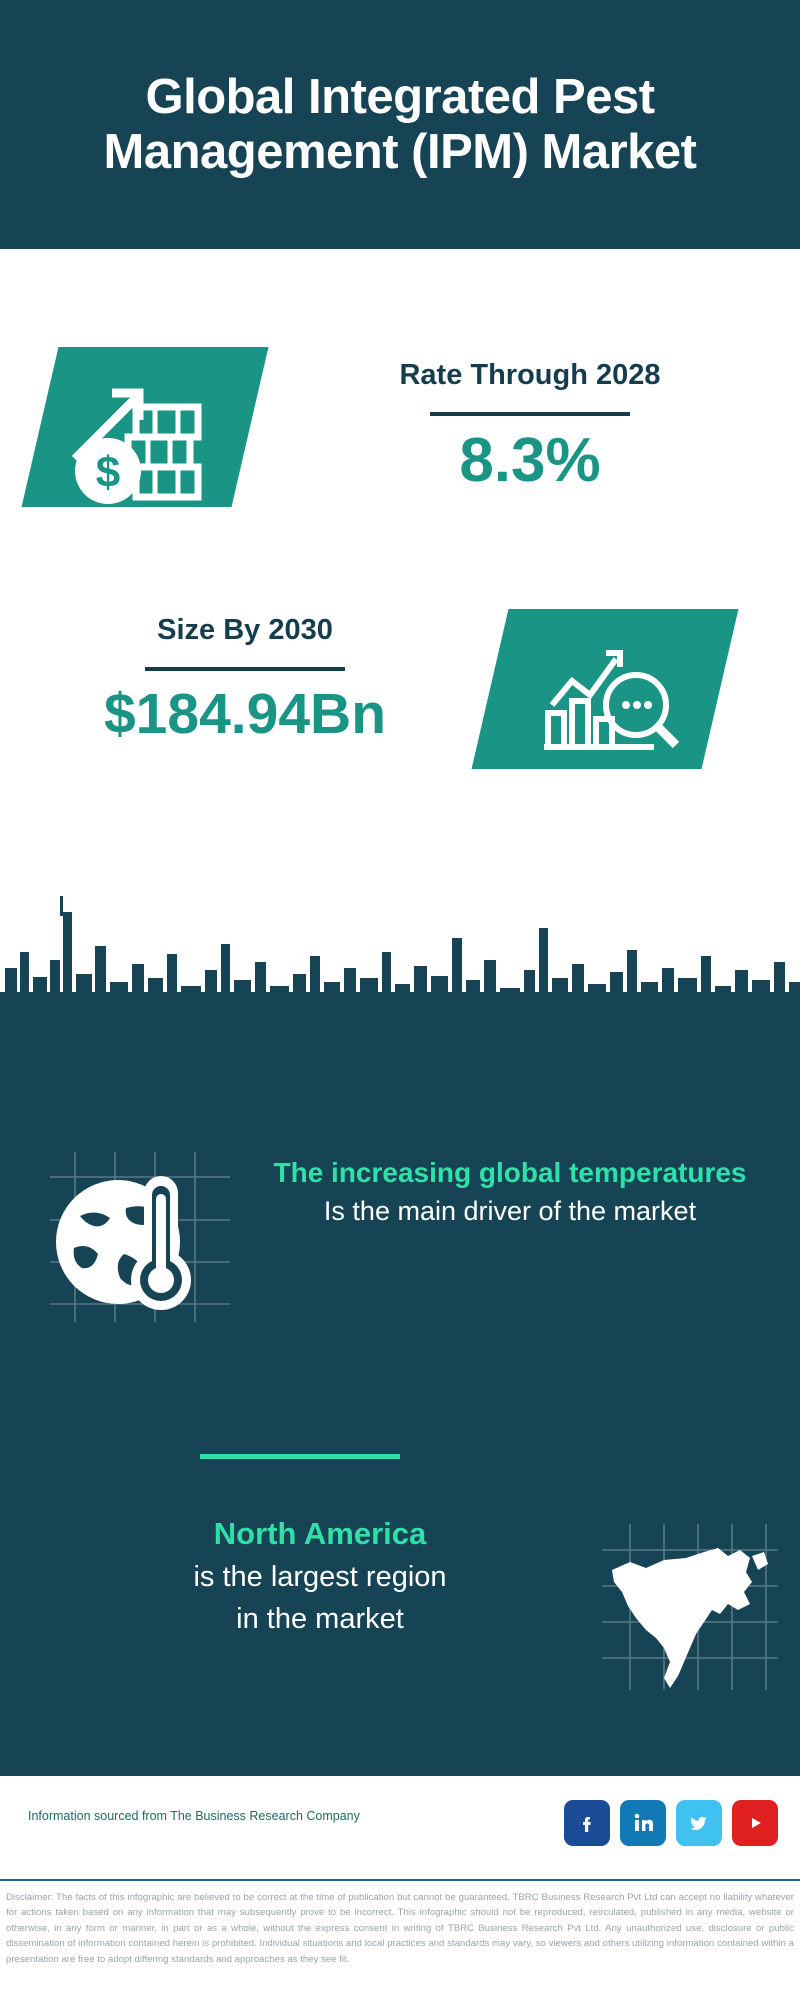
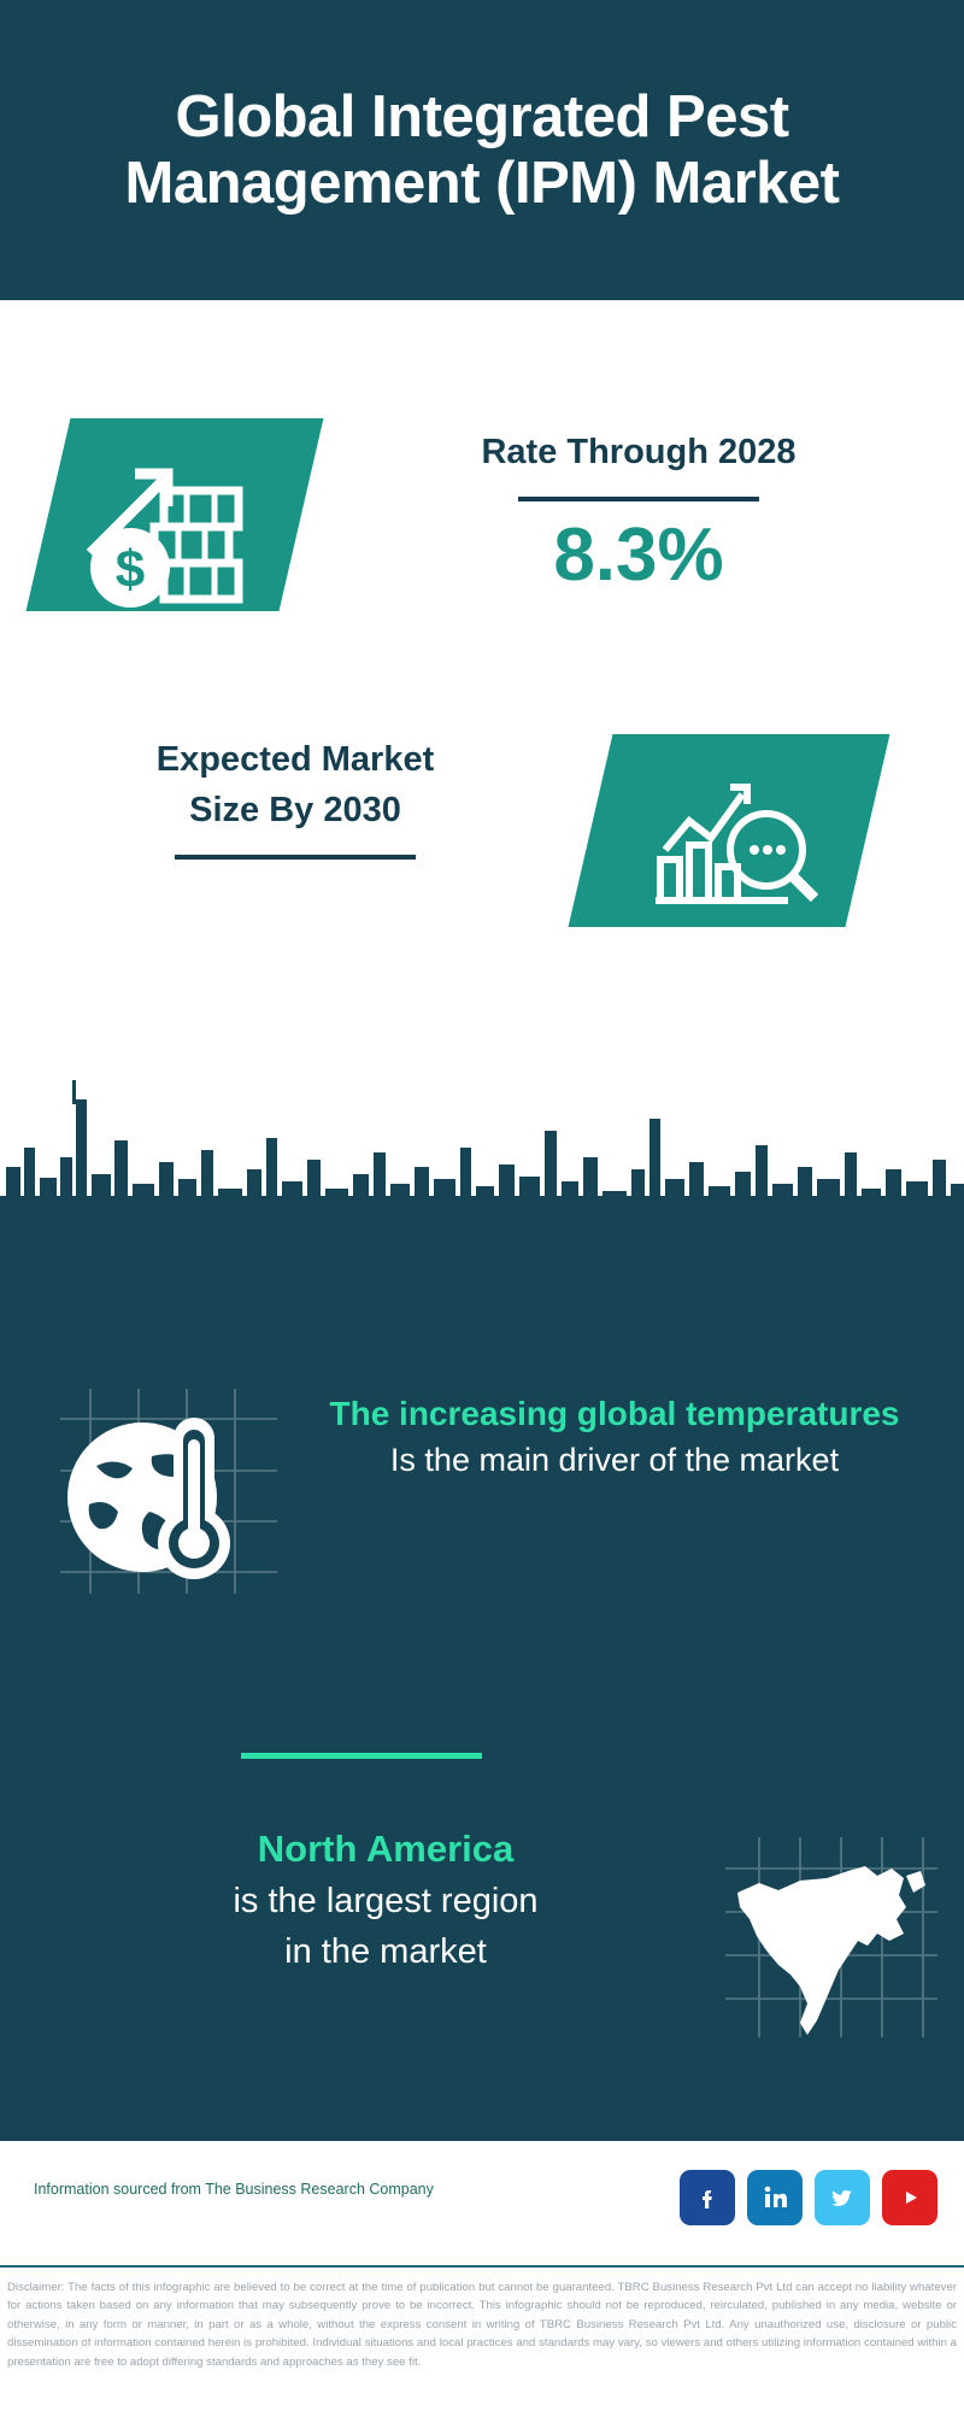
  Global Integrated Pest Management (IPM) Market
  Rate Through 2028
  8.3%
+ Expected Market
  Size By 2030
- $184.94Bn
  The increasing global temperatures
  Is the main driver of the market
  North America
  is the largest region
  in the market
  Information sourced from The Business Research Company
  Disclaimer: The facts of this infographic are believed to be correct at the time of publication but cannot be guaranteed. TBRC Business Research Pvt Ltd can accept no liability whatever for actions taken based on any information that may subsequently prove to be incorrect. This infographic should not be reproduced, reirculated, published in any media, website or otherwise, in any form or manner, in part or as a whole, without the express consent in writing of TBRC Business Research Pvt Ltd. Any unauthorized use, disclosure or public dissemination of information contained herein is prohibited. Individual situations and local practices and standards may vary, so viewers and others utilizing information contained within a presentation are free to adopt differing standards and approaches as they see fit.
